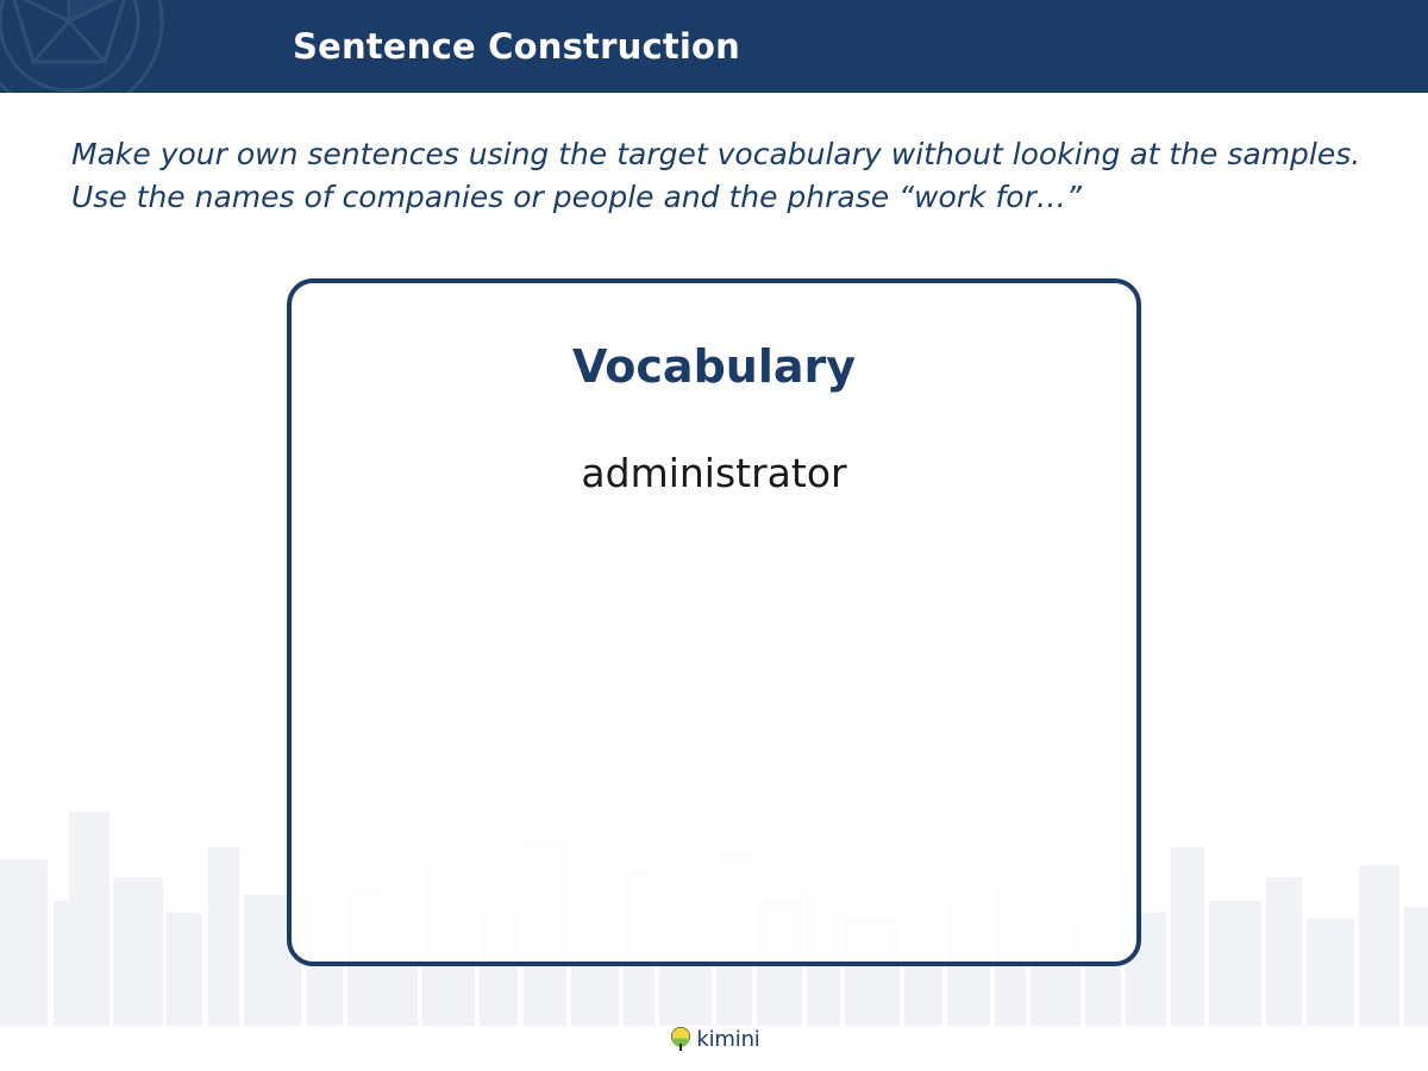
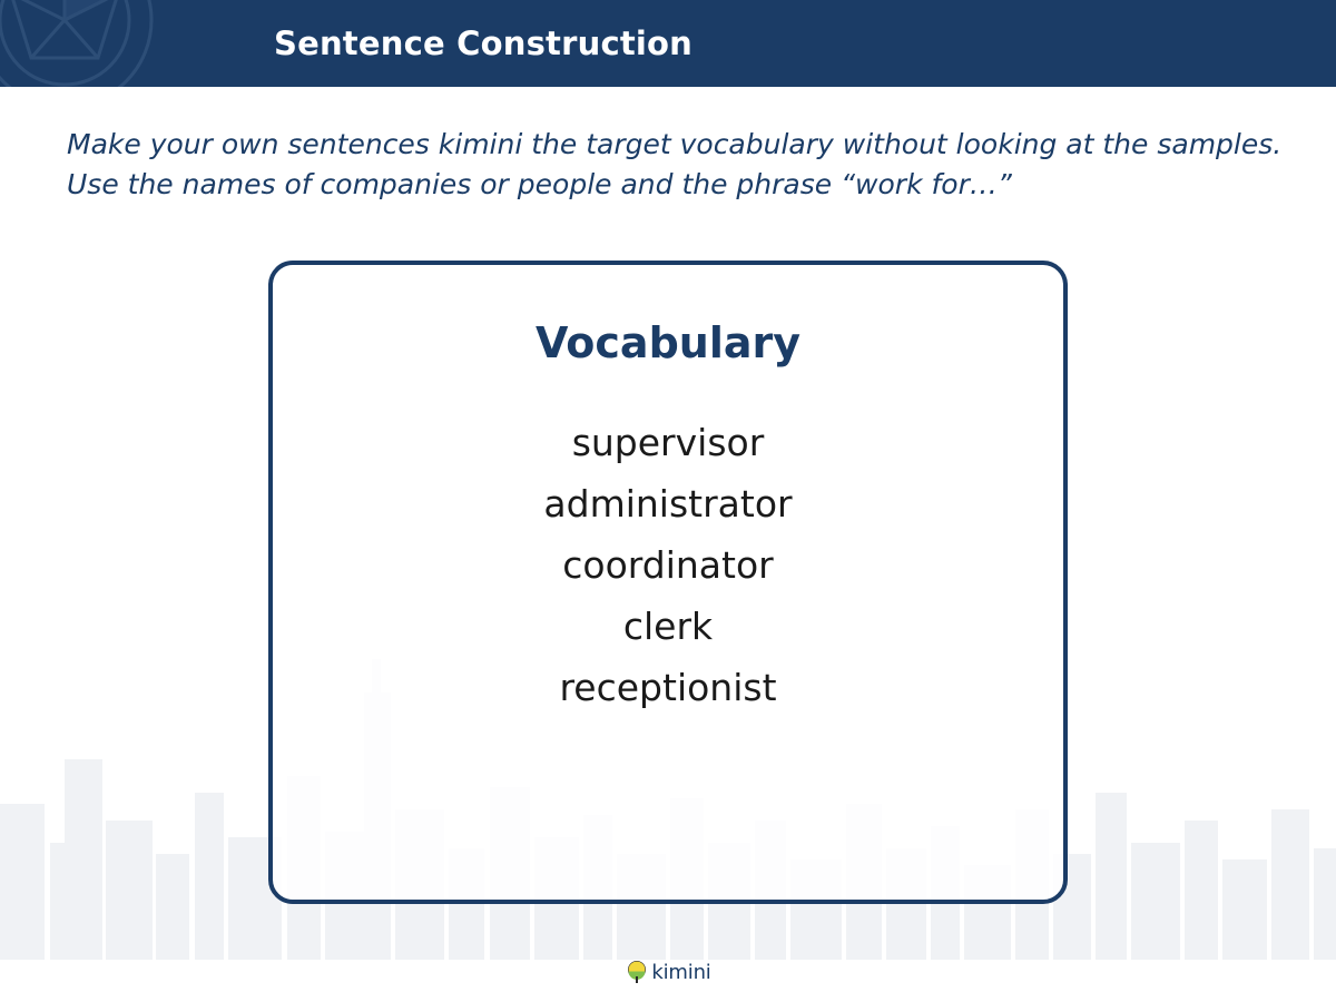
  Sentence Construction
- Make your own sentences using the target vocabulary without looking at the samples. Use the names of companies or people and the phrase “work for…”
+ Make your own sentences kimini the target vocabulary without looking at the samples. Use the names of companies or people and the phrase “work for…”
  Vocabulary
+ supervisor
  administrator
+ coordinator
+ clerk
+ receptionist
  kimini
